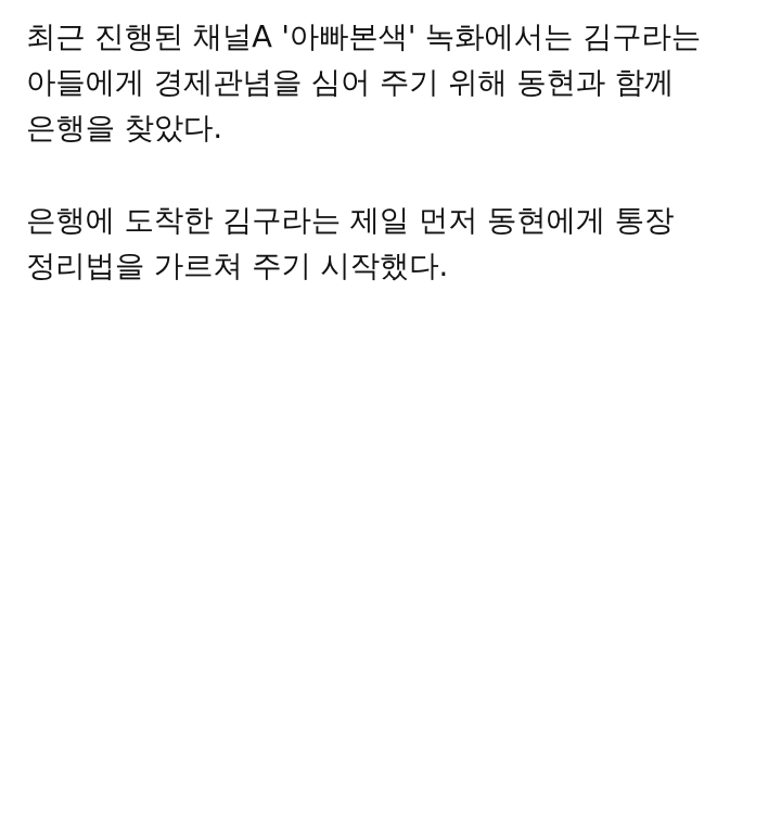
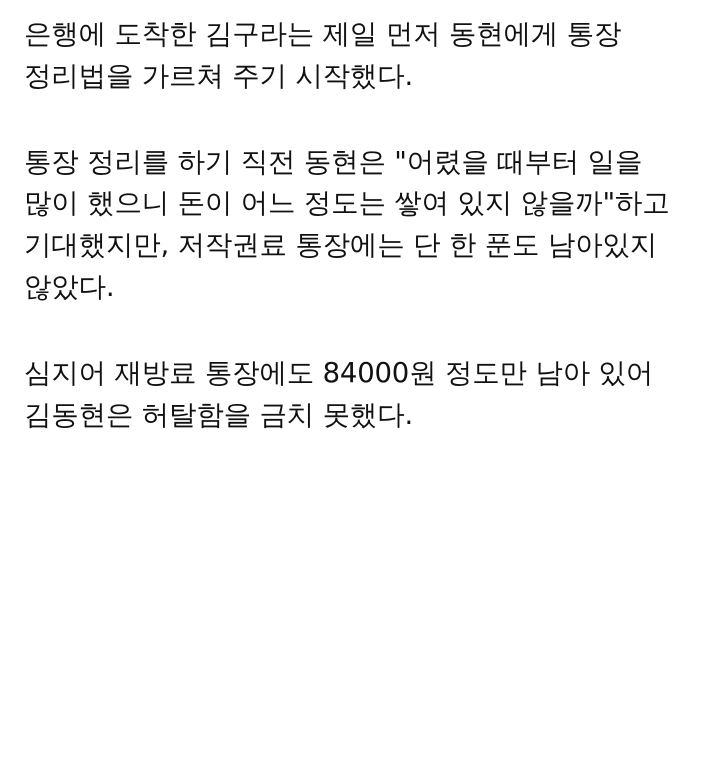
- 최근 진행된 채널A '아빠본색' 녹화에서는 김구라는 아들에게 경제관념을 심어 주기 위해 동현과 함께 은행을 찾았다.
  은행에 도착한 김구라는 제일 먼저 동현에게 통장 정리법을 가르쳐 주기 시작했다.
+ 통장 정리를 하기 직전 동현은 "어렸을 때부터 일을 많이 했으니 돈이 어느 정도는 쌓여 있지 않을까"하고 기대했지만, 저작권료 통장에는 단 한 푼도 남아있지 않았다.
+ 심지어 재방료 통장에도 84000원 정도만 남아 있어 김동현은 허탈함을 금치 못했다.
